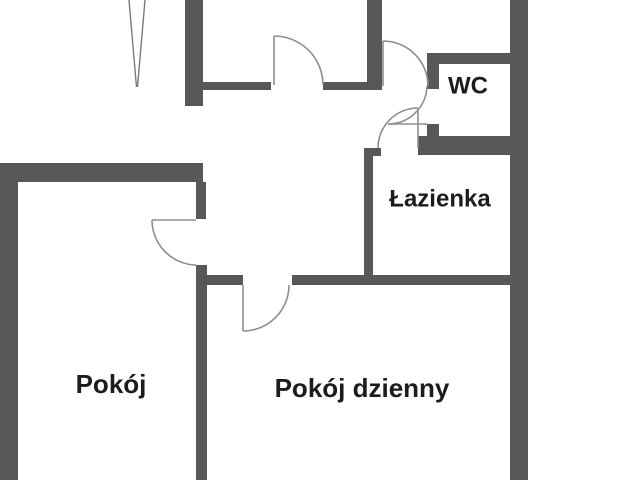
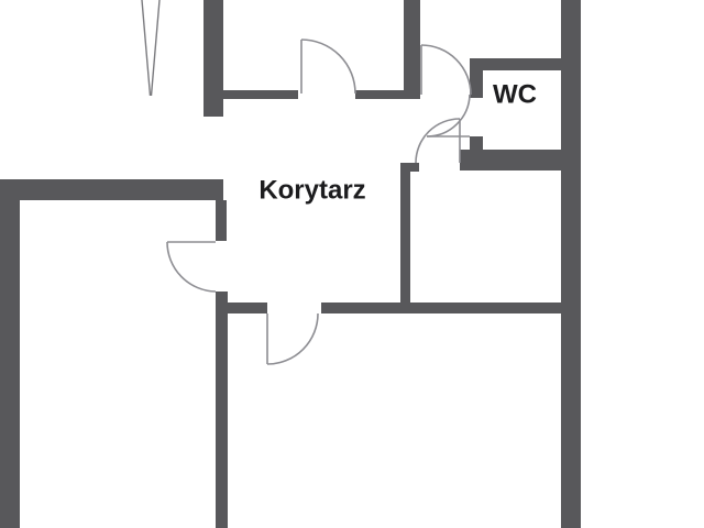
+ Korytarz
  WC
- Łazienka
- Pokój
- Pokój dzienny
